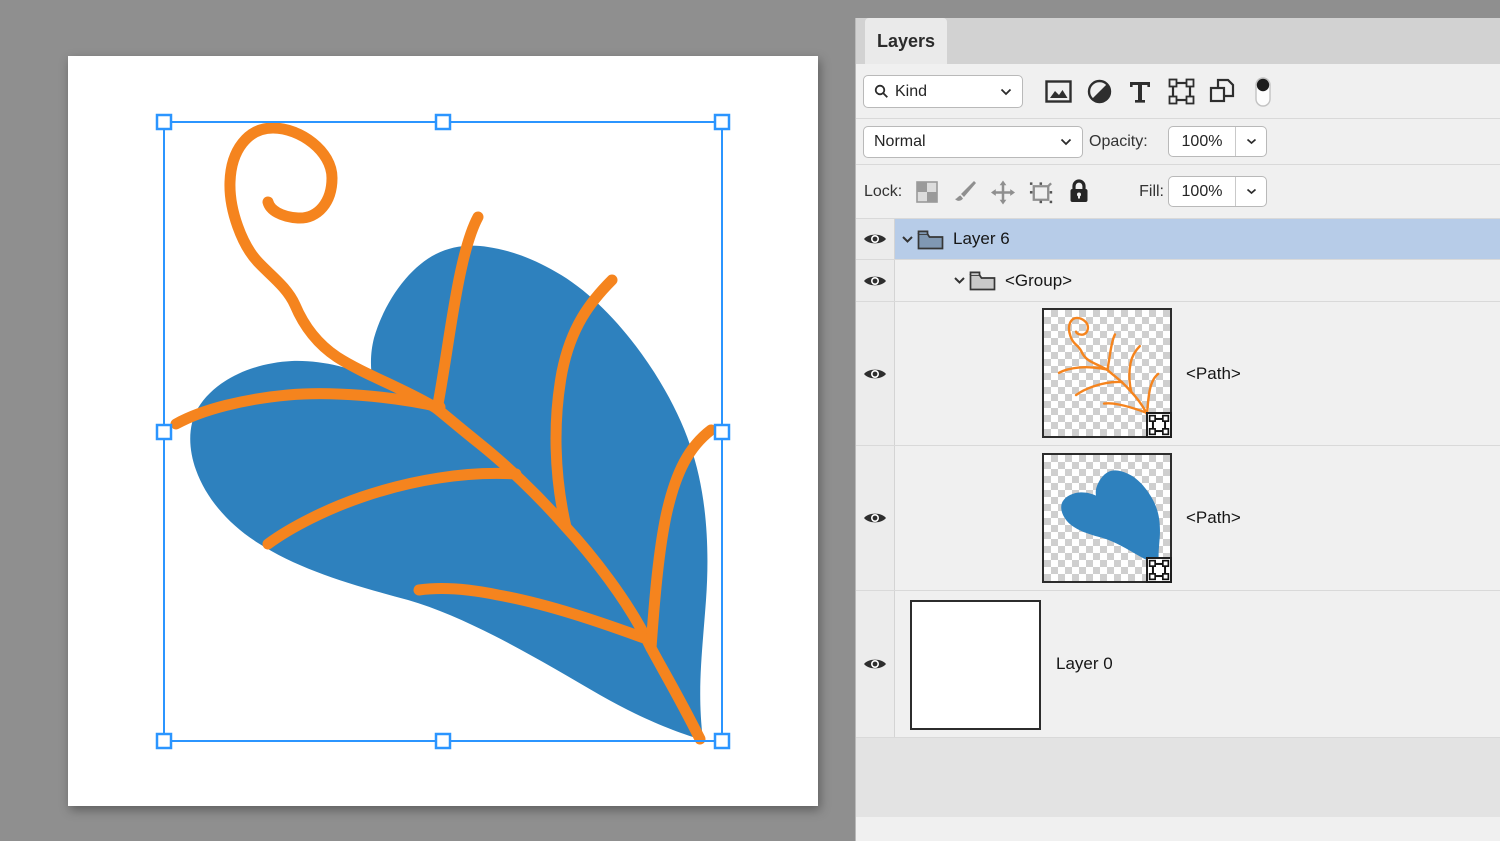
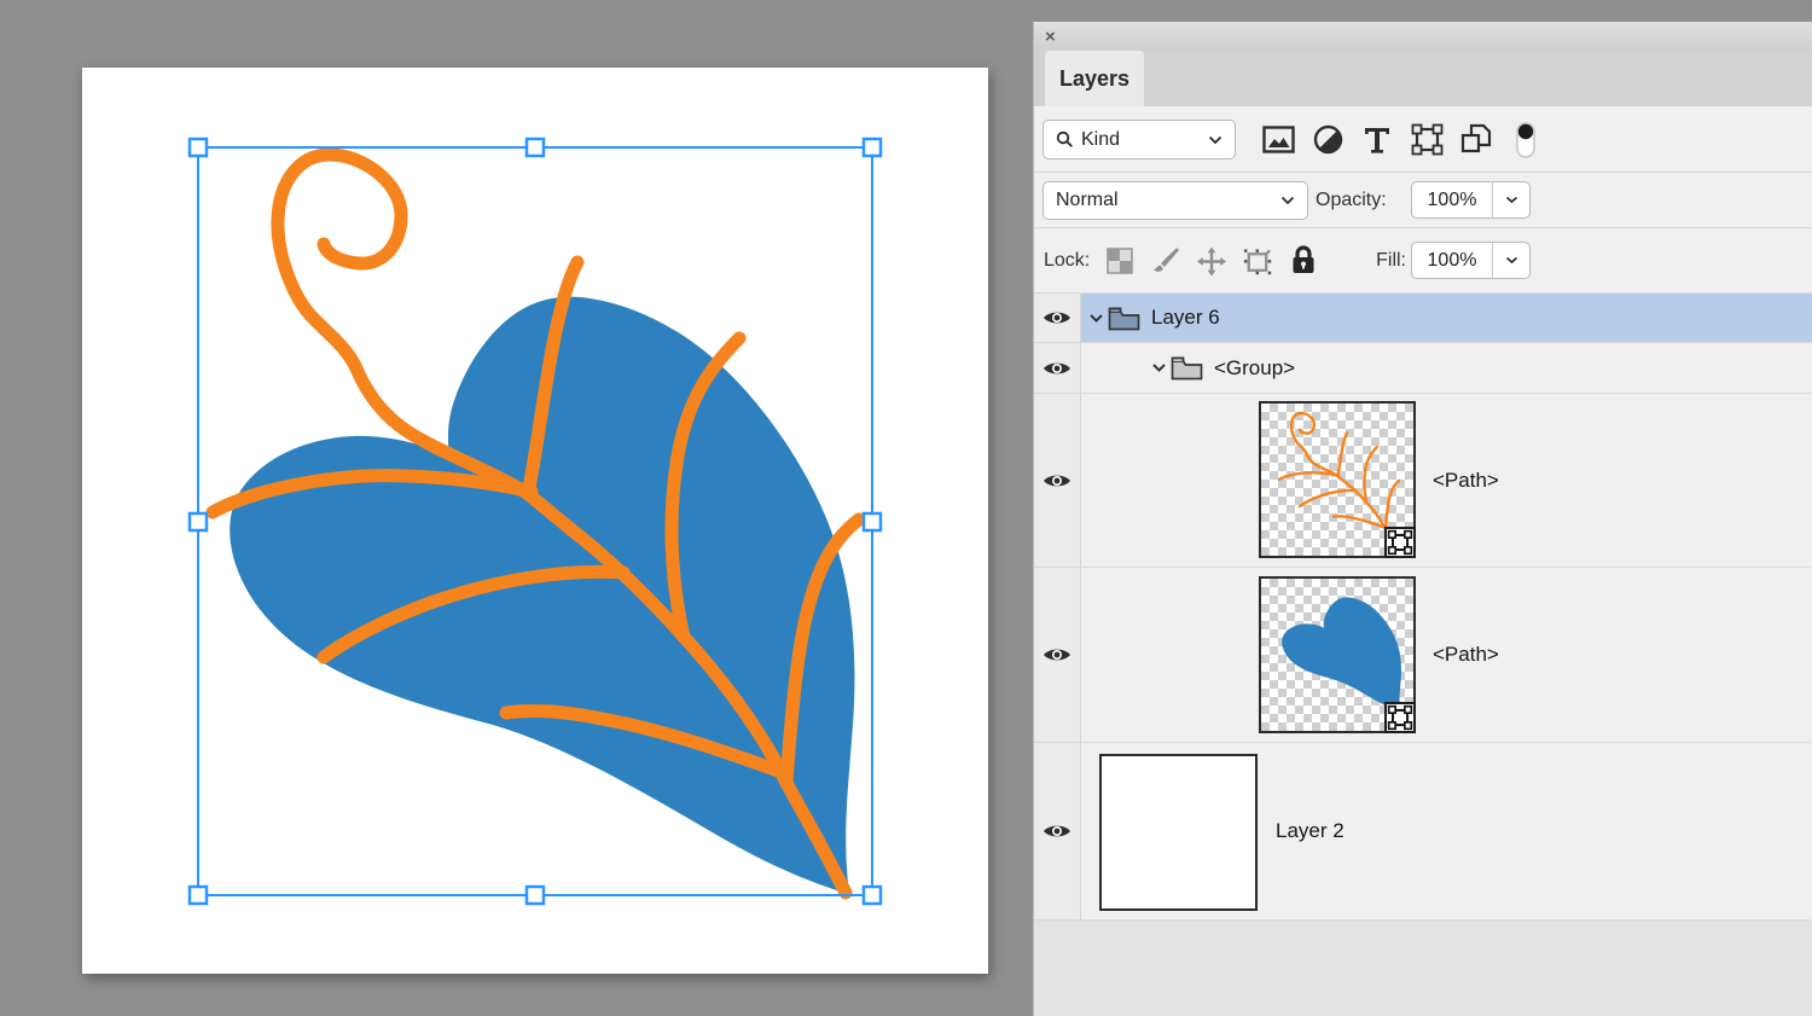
+ ×
  Layers
  Kind
  Normal
  Opacity:
  100%
  Lock:
  Fill:
  100%
  Layer 6
  <Group>
  <Path>
  <Path>
- Layer 0
+ Layer 2
